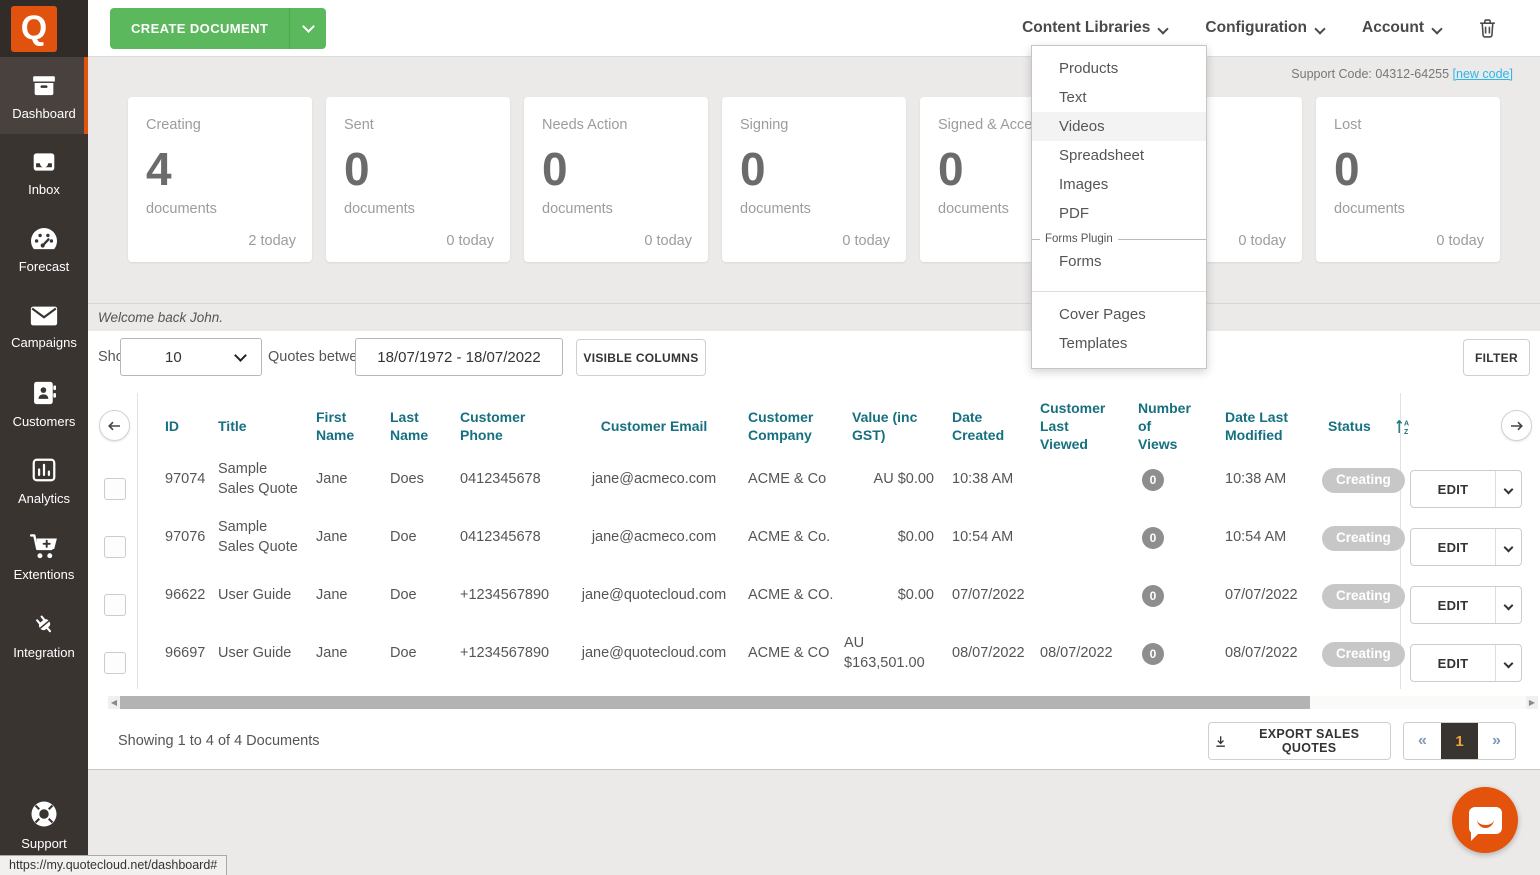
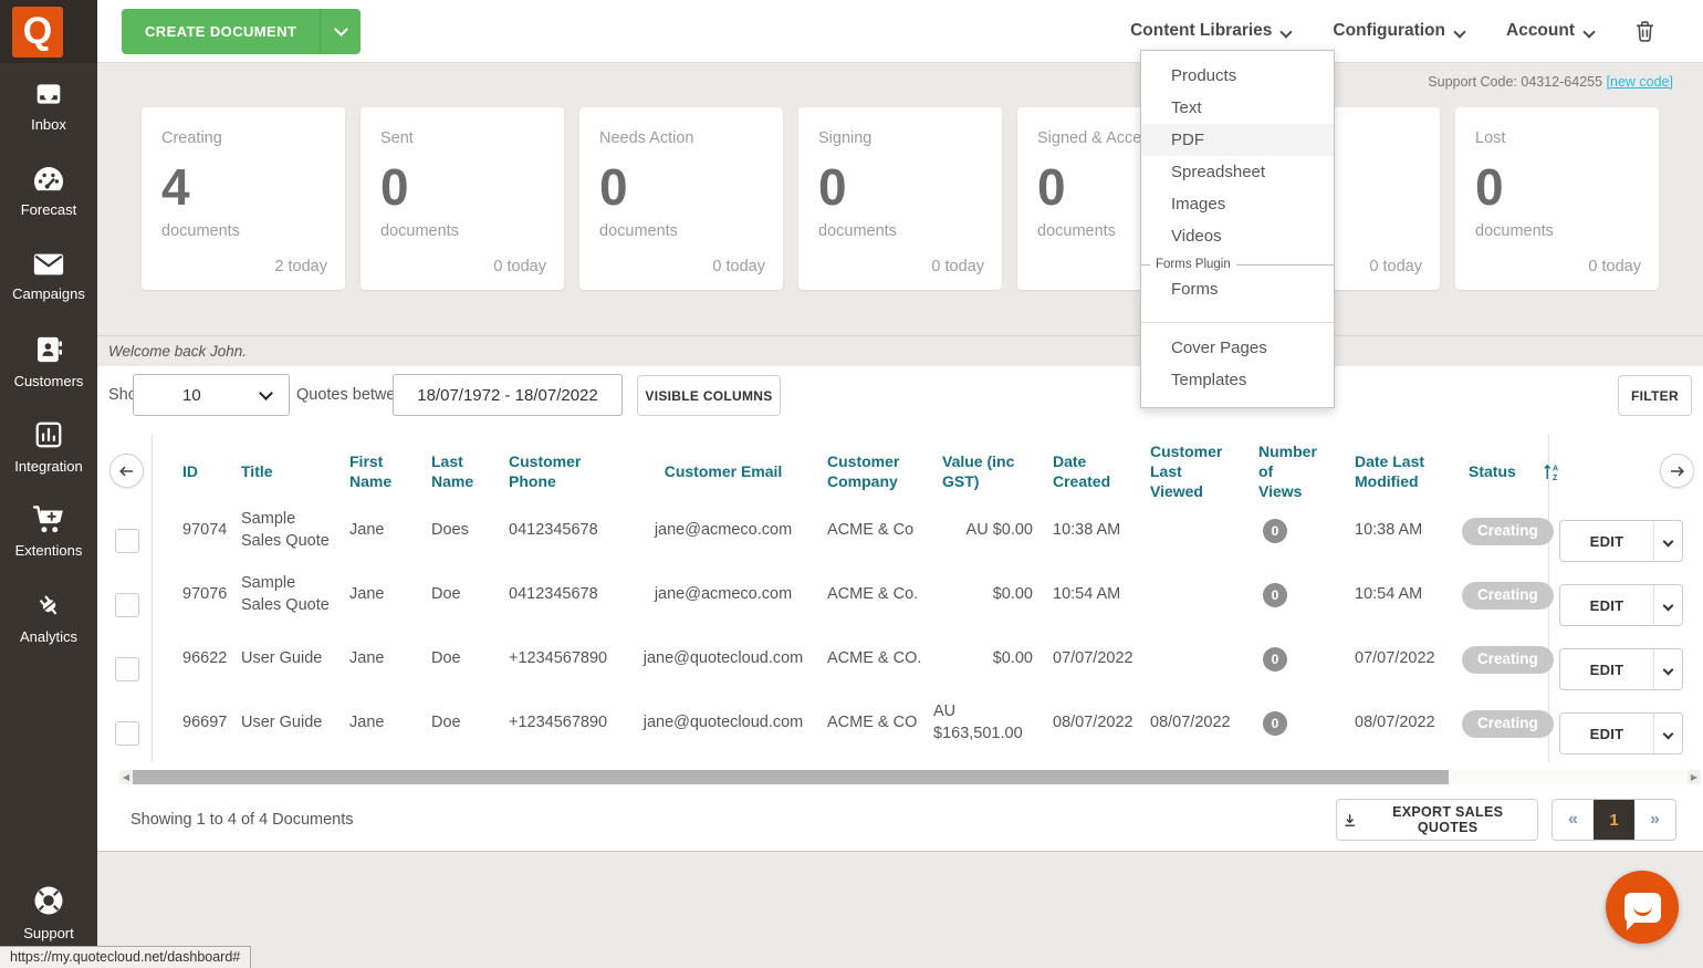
  Q
- Dashboard
  Inbox
  Forecast
  Campaigns
  Customers
- Analytics
+ Integration
  Extentions
- Integration
+ Analytics
  Support
  CREATE DOCUMENT
  Content Libraries
  Configuration
  Account
  Support Code: 04312-64255 [new code]
  Creating
  4
  documents
  2 today
  Sent
  0
  documents
  0 today
  Needs Action
  0
  documents
  0 today
  Signing
  0
  documents
  0 today
  Signed & Acce
  0
  documents
  0 today
  Lost
  0
  documents
  0 today
  Welcome back John.
  10
  Quotes betwe
  18/07/1972 - 18/07/2022
  VISIBLE COLUMNS
  FILTER
  ID
  Title
  First Name
  Last Name
  Customer Phone
  Customer Email
  Customer Company
  Value (inc GST)
  Date Created
  Customer Last Viewed
  Number of Views
  Date Last Modified
  Status
  97074
  Sample Sales Quote
  Jane
  Does
  0412345678
  jane@acmeco.com
  ACME & Co
  AU $0.00
  10:38 AM
  0
  10:38 AM
  Creating
  97076
  Sample Sales Quote
  Jane
  Doe
  0412345678
  jane@acmeco.com
  ACME & Co.
  $0.00
  10:54 AM
  0
  10:54 AM
  Creating
  96622
  User Guide
  Jane
  Doe
  +1234567890
  jane@quotecloud.com
  ACME & CO.
  $0.00
  07/07/2022
  0
  07/07/2022
  Creating
  96697
  User Guide
  Jane
  Doe
  +1234567890
  jane@quotecloud.com
  ACME & CO
  AU $163,501.00
  08/07/2022
  08/07/2022
  0
  08/07/2022
  Creating
  EDIT
  EDIT
  EDIT
  EDIT
  ◀
  ▶
  Showing 1 to 4 of 4 Documents
  EXPORT SALES QUOTES
  «
  1
  »
  Products
  Text
- Videos
+ PDF
  Spreadsheet
  Images
- PDF
+ Videos
  Forms Plugin
  Forms
  Cover Pages
  Templates
  https://my.quotecloud.net/dashboard#
